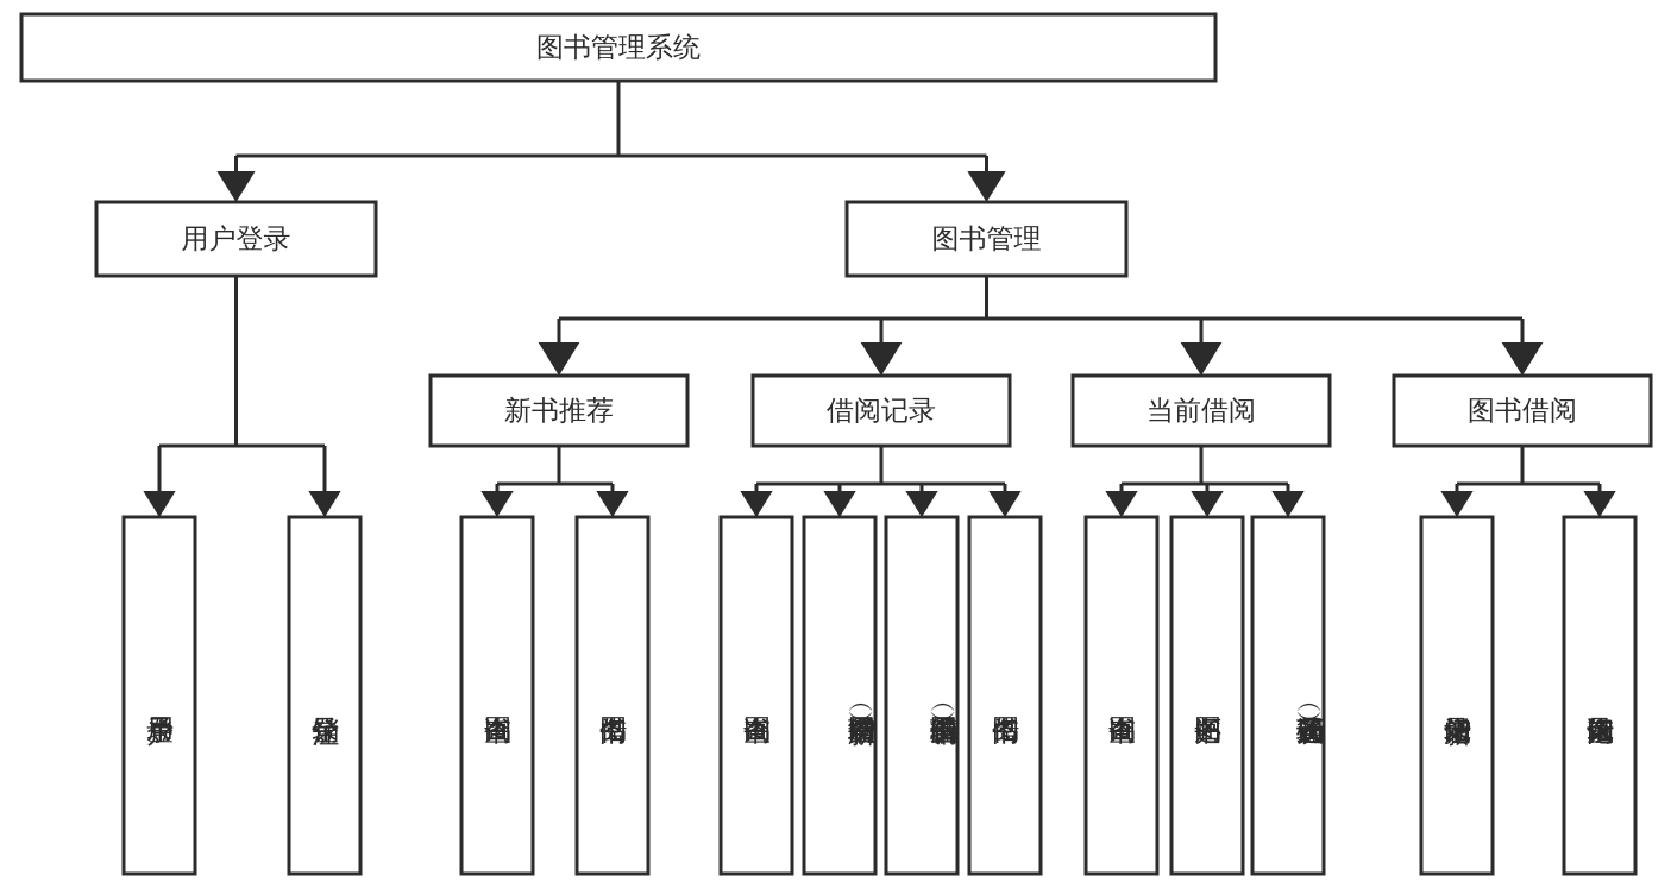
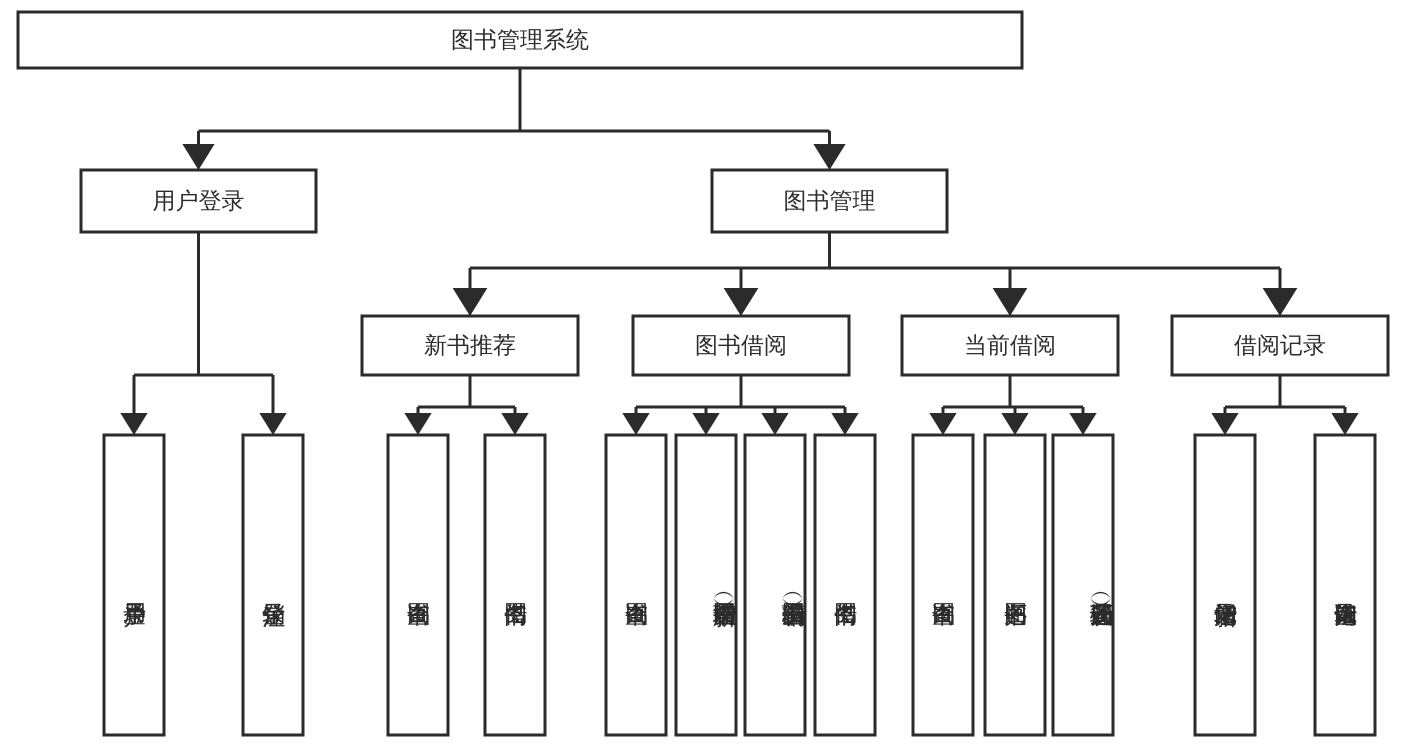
  图书管理系统
  用户登录
  图书管理
  新书推荐
- 借阅记录
+ 图书借阅
  当前借阅
- 图书借阅
+ 借阅记录
